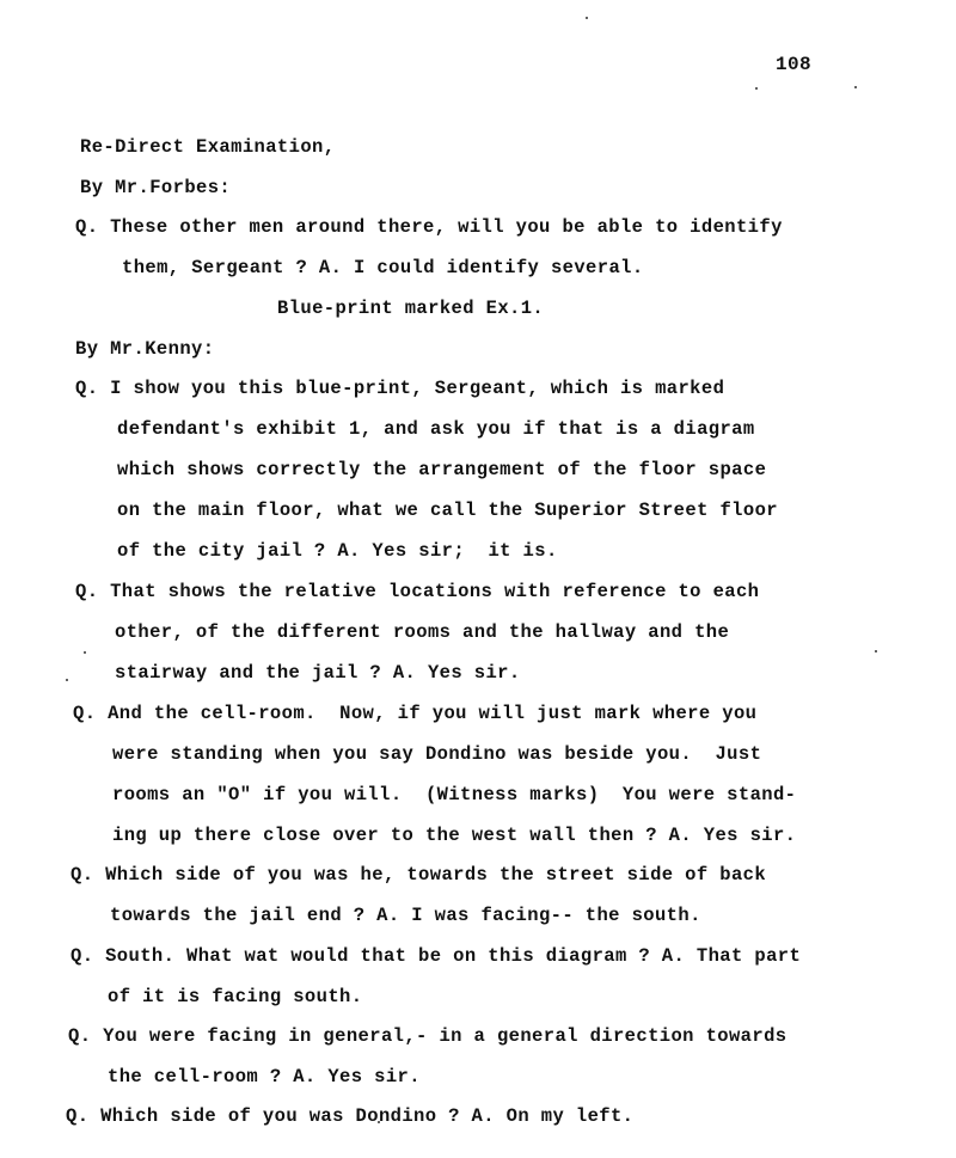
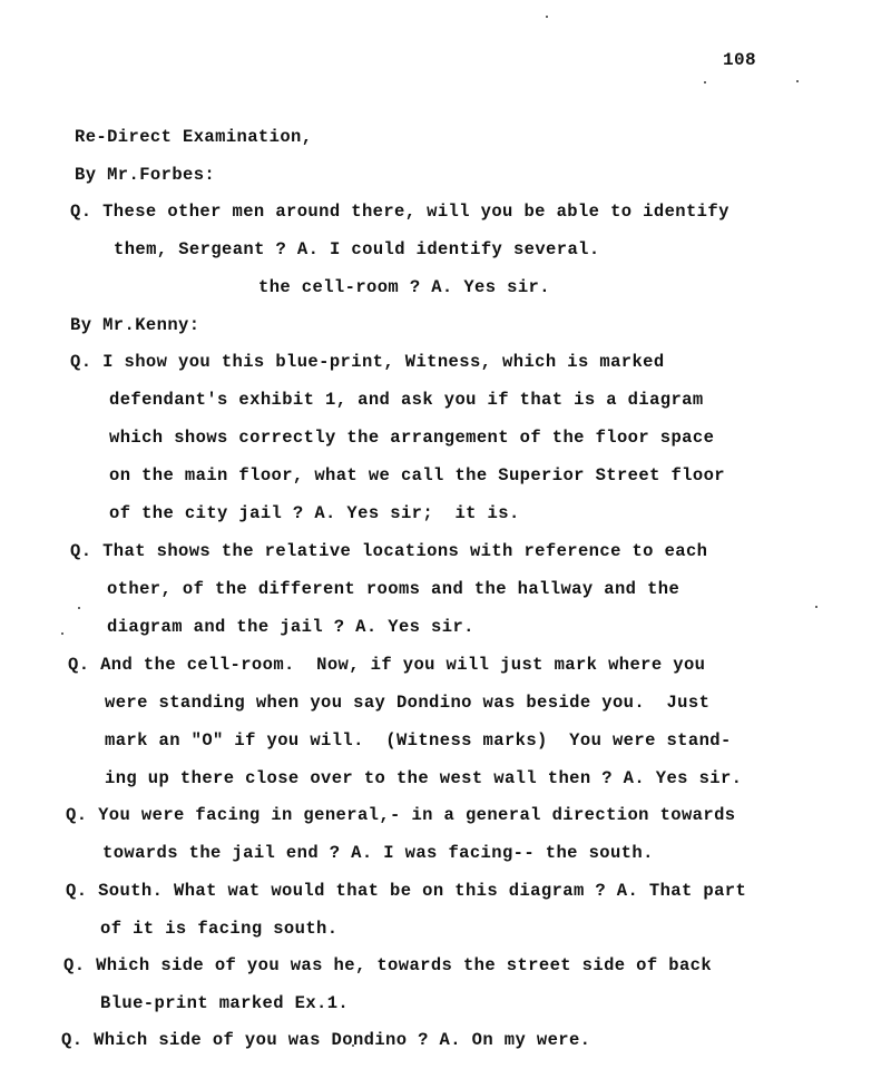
  108
  Re-Direct Examination,
  By Mr.Forbes:
  Q. These other men around there, will you be able to identify
  them, Sergeant ? A. I could identify several.
- Blue-print marked Ex.1.
+ the cell-room ? A. Yes sir.
  By Mr.Kenny:
- Q. I show you this blue-print, Sergeant, which is marked
+ Q. I show you this blue-print, Witness, which is marked
  defendant's exhibit 1, and ask you if that is a diagram
  which shows correctly the arrangement of the floor space
  on the main floor, what we call the Superior Street floor
  of the city jail ? A. Yes sir; it is.
  Q. That shows the relative locations with reference to each
  other, of the different rooms and the hallway and the
- stairway and the jail ? A. Yes sir.
+ diagram and the jail ? A. Yes sir.
  Q. And the cell-room. Now, if you will just mark where you
  were standing when you say Dondino was beside you. Just
- rooms an "O" if you will. (Witness marks) You were stand-
+ mark an "O" if you will. (Witness marks) You were stand-
  ing up there close over to the west wall then ? A. Yes sir.
- Q. Which side of you was he, towards the street side of back
+ Q. You were facing in general,- in a general direction towards
  towards the jail end ? A. I was facing-- the south.
  Q. South. What wat would that be on this diagram ? A. That part
  of it is facing south.
- Q. You were facing in general,- in a general direction towards
+ Q. Which side of you was he, towards the street side of back
- the cell-room ? A. Yes sir.
+ Blue-print marked Ex.1.
- Q. Which side of you was Dondino ? A. On my left.
+ Q. Which side of you was Dondino ? A. On my were.
